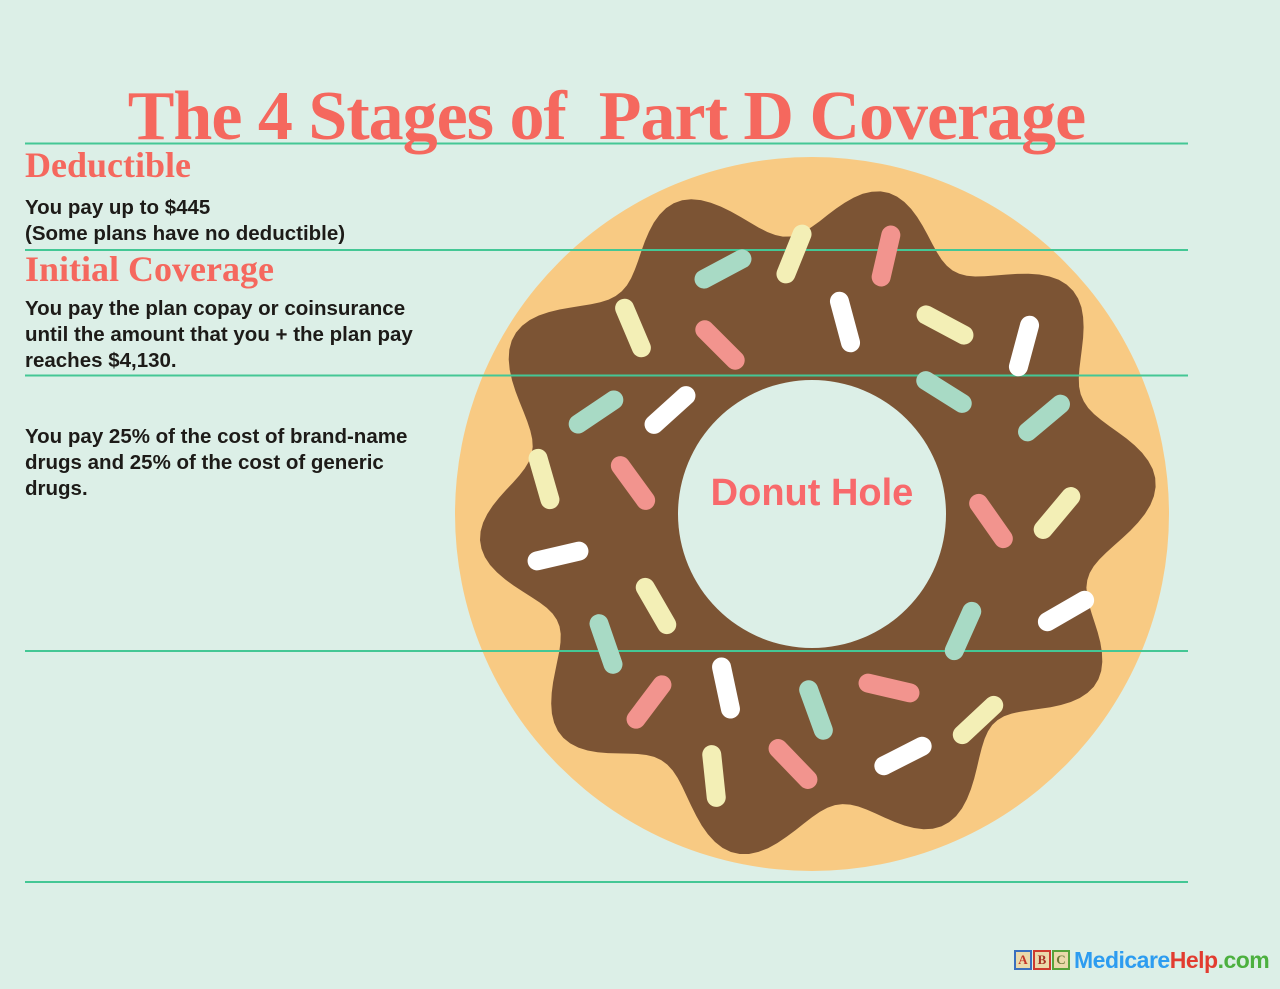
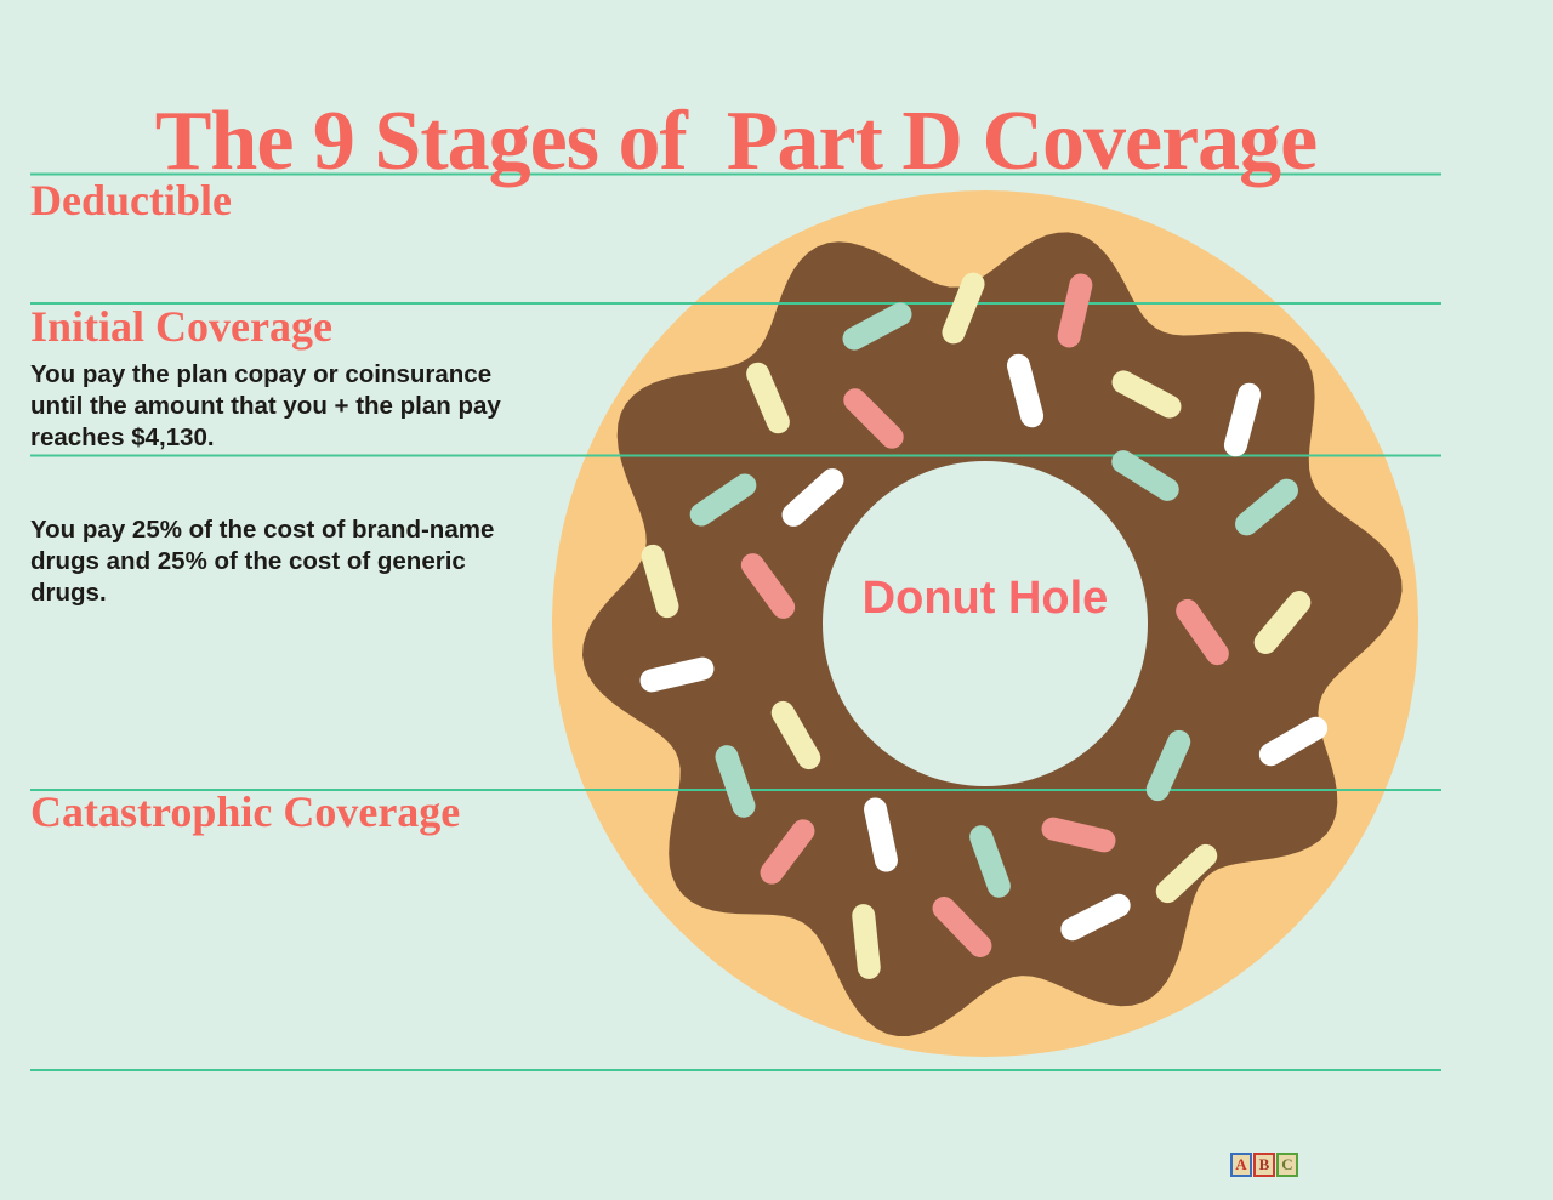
- The 4 Stages of Part D Coverage
+ The 9 Stages of Part D Coverage
  Deductible
- You pay up to $445
- (Some plans have no deductible)
  Initial Coverage
  You pay the plan copay or coinsurance
  until the amount that you + the plan pay
  reaches $4,130.
  You pay 25% of the cost of brand-name
  drugs and 25% of the cost of generic
  drugs.
+ Catastrophic Coverage
  Donut Hole
  A
  B
  C
- Medicare
- Help
- .com
